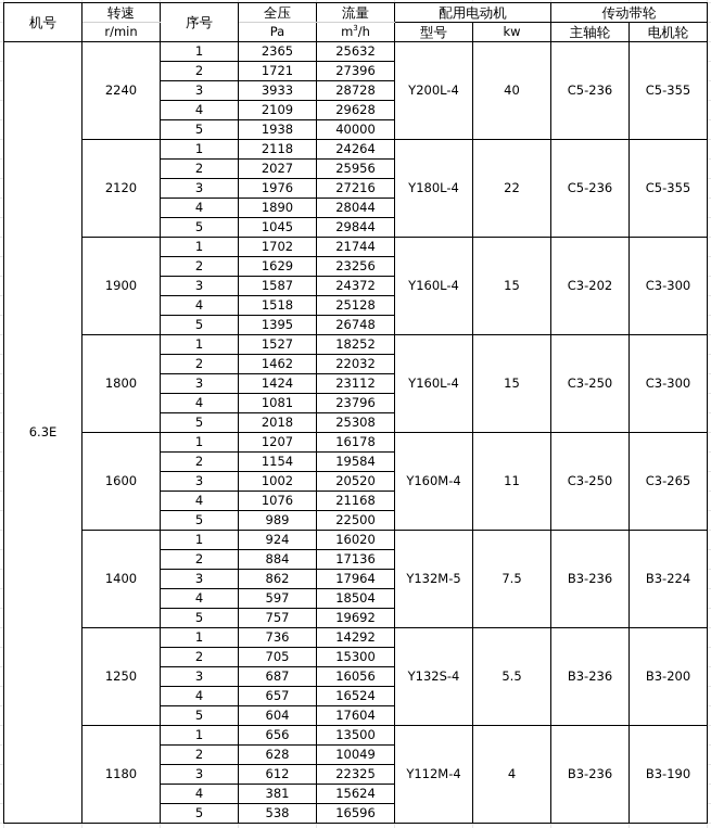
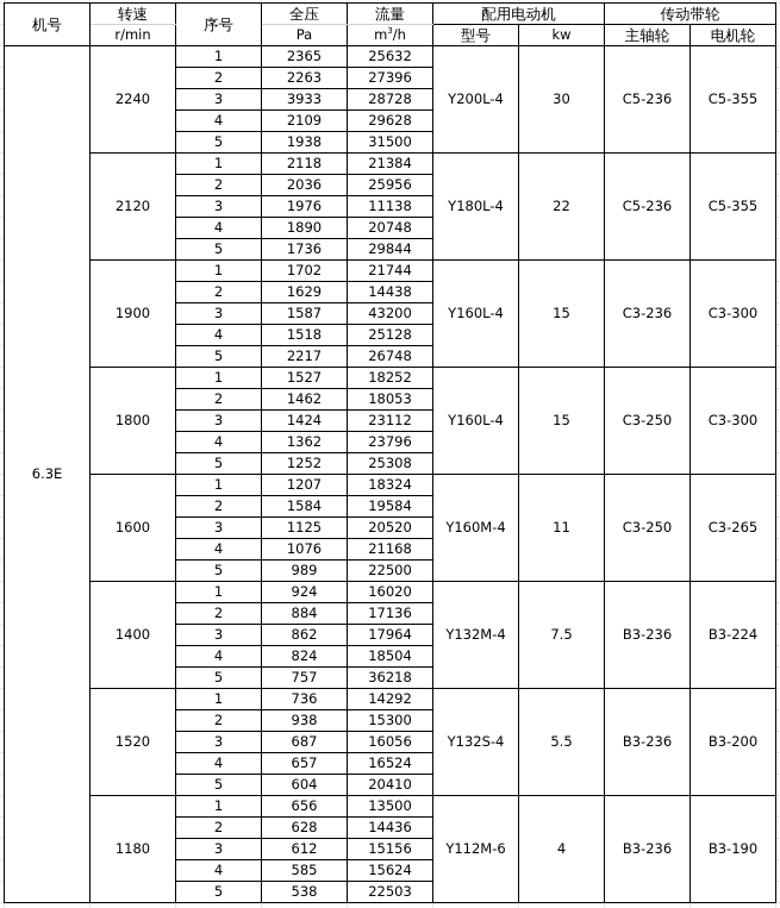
  机号	转速	序号	全压	流量	配用电动机	传动带轮
  r/min	Pa	m3/h	型号	kw	主轴轮	电机轮
- 6.3E	2240	1	2365	25632	Y200L-4	40	C5-236	C5-355
+ 6.3E	2240	1	2365	25632	Y200L-4	30	C5-236	C5-355
- 2	1721	27396
+ 2	2263	27396
  3	3933	28728
  4	2109	29628
- 5	1938	40000
+ 5	1938	31500
- 2120	1	2118	24264	Y180L-4	22	C5-236	C5-355
+ 2120	1	2118	21384	Y180L-4	22	C5-236	C5-355
- 2	2027	25956
+ 2	2036	25956
- 3	1976	27216
+ 3	1976	11138
- 4	1890	28044
+ 4	1890	20748
- 5	1045	29844
+ 5	1736	29844
- 1900	1	1702	21744	Y160L-4	15	C3-202	C3-300
+ 1900	1	1702	21744	Y160L-4	15	C3-236	C3-300
- 2	1629	23256
+ 2	1629	14438
- 3	1587	24372
+ 3	1587	43200
  4	1518	25128
- 5	1395	26748
+ 5	2217	26748
  1800	1	1527	18252	Y160L-4	15	C3-250	C3-300
- 2	1462	22032
+ 2	1462	18053
  3	1424	23112
- 4	1081	23796
+ 4	1362	23796
- 5	2018	25308
+ 5	1252	25308
- 1600	1	1207	16178	Y160M-4	11	C3-250	C3-265
+ 1600	1	1207	18324	Y160M-4	11	C3-250	C3-265
- 2	1154	19584
+ 2	1584	19584
- 3	1002	20520
+ 3	1125	20520
  4	1076	21168
  5	989	22500
- 1400	1	924	16020	Y132M-5	7.5	B3-236	B3-224
+ 1400	1	924	16020	Y132M-4	7.5	B3-236	B3-224
  2	884	17136
  3	862	17964
- 4	597	18504
+ 4	824	18504
- 5	757	19692
+ 5	757	36218
- 1250	1	736	14292	Y132S-4	5.5	B3-236	B3-200
+ 1520	1	736	14292	Y132S-4	5.5	B3-236	B3-200
- 2	705	15300
+ 2	938	15300
  3	687	16056
  4	657	16524
- 5	604	17604
+ 5	604	20410
- 1180	1	656	13500	Y112M-4	4	B3-236	B3-190
+ 1180	1	656	13500	Y112M-6	4	B3-236	B3-190
- 2	628	10049
+ 2	628	14436
- 3	612	22325
+ 3	612	15156
- 4	381	15624
+ 4	585	15624
- 5	538	16596
+ 5	538	22503
